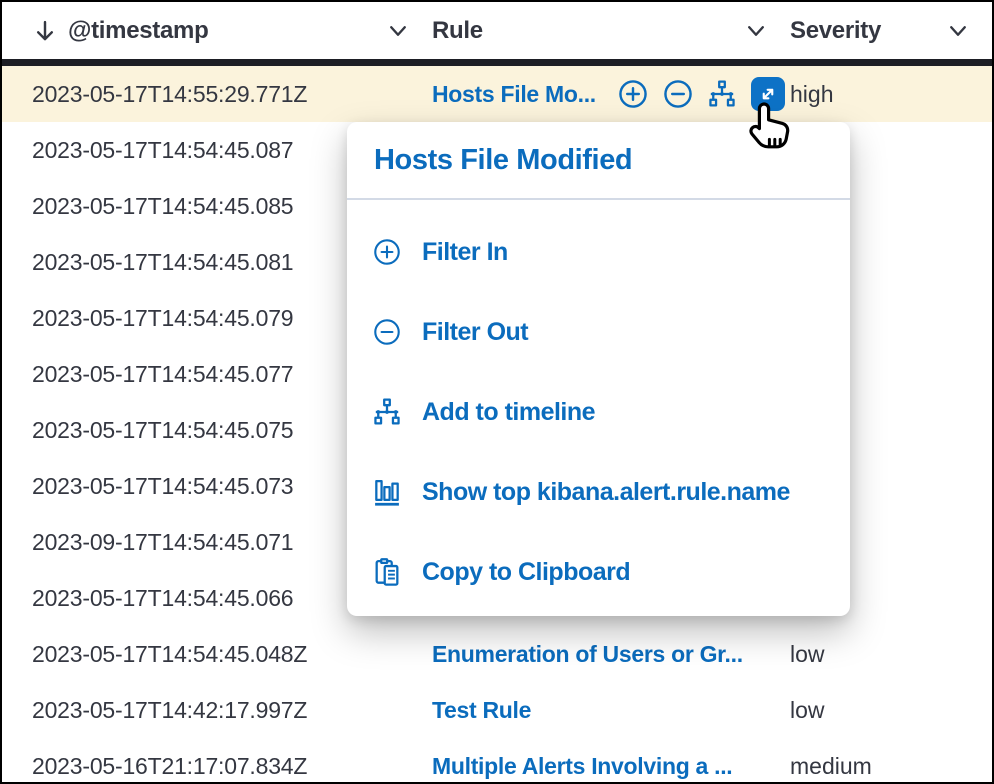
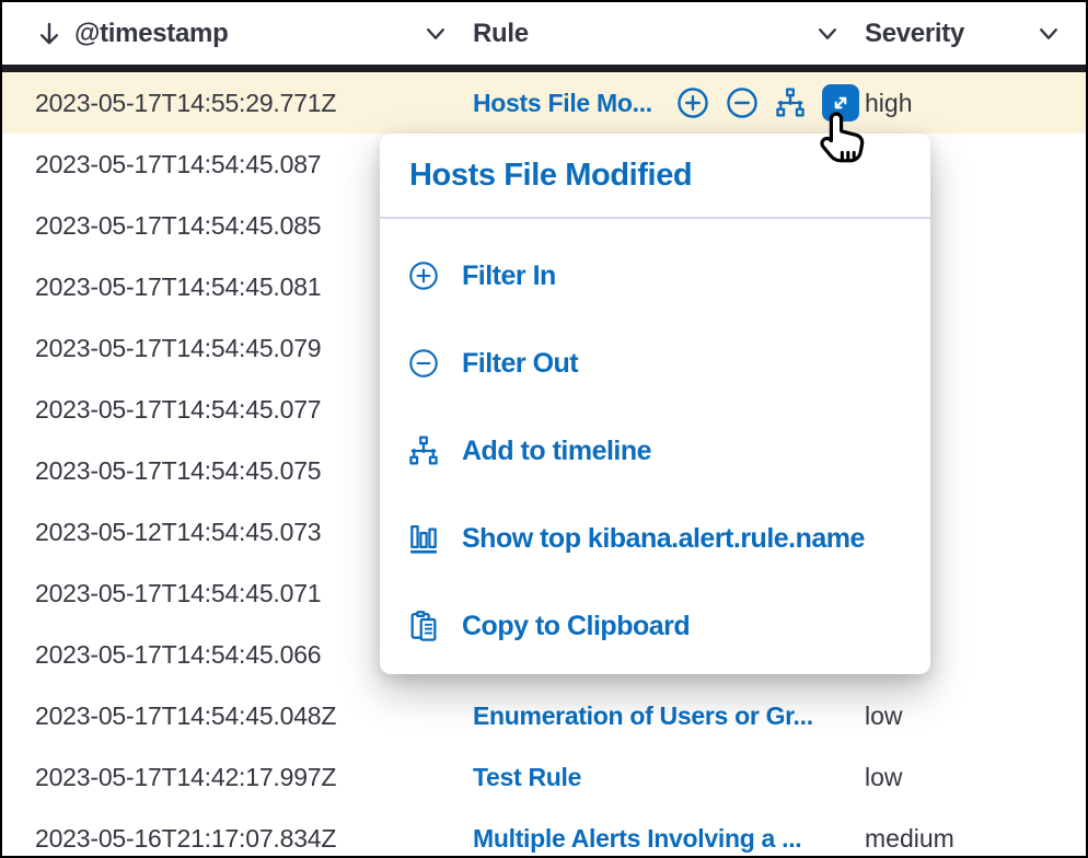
  @timestamp
  Rule
  Severity
  2023-05-17T14:55:29.771Z
  Hosts File Mo...
  high
  2023-05-17T14:54:45.087
  2023-05-17T14:54:45.085
  2023-05-17T14:54:45.081
  2023-05-17T14:54:45.079
  2023-05-17T14:54:45.077
  2023-05-17T14:54:45.075
- 2023-05-17T14:54:45.073
+ 2023-05-12T14:54:45.073
- 2023-09-17T14:54:45.071
+ 2023-05-17T14:54:45.071
  2023-05-17T14:54:45.066
  2023-05-17T14:54:45.048Z
  Enumeration of Users or Gr...
  low
  2023-05-17T14:42:17.997Z
  Test Rule
  low
  2023-05-16T21:17:07.834Z
  Multiple Alerts Involving a ...
  medium
  Hosts File Modified
  Filter In
  Filter Out
  Add to timeline
  Show top kibana.alert.rule.name
  Copy to Clipboard
